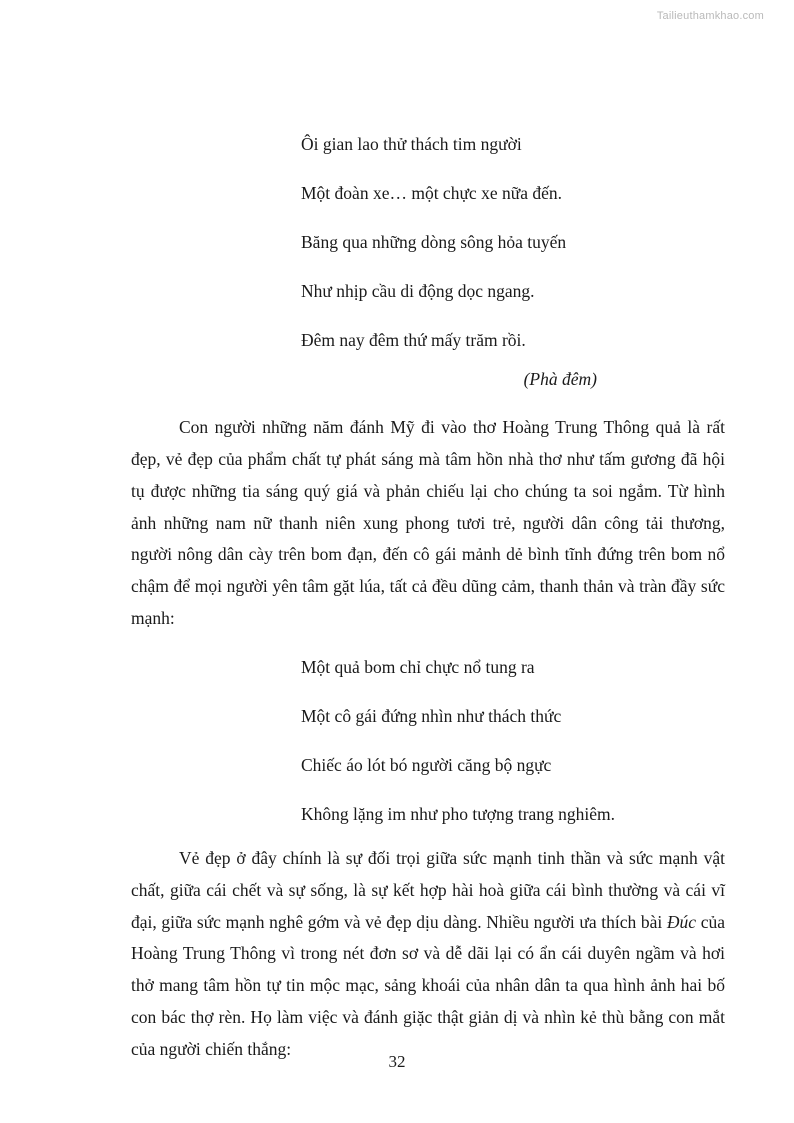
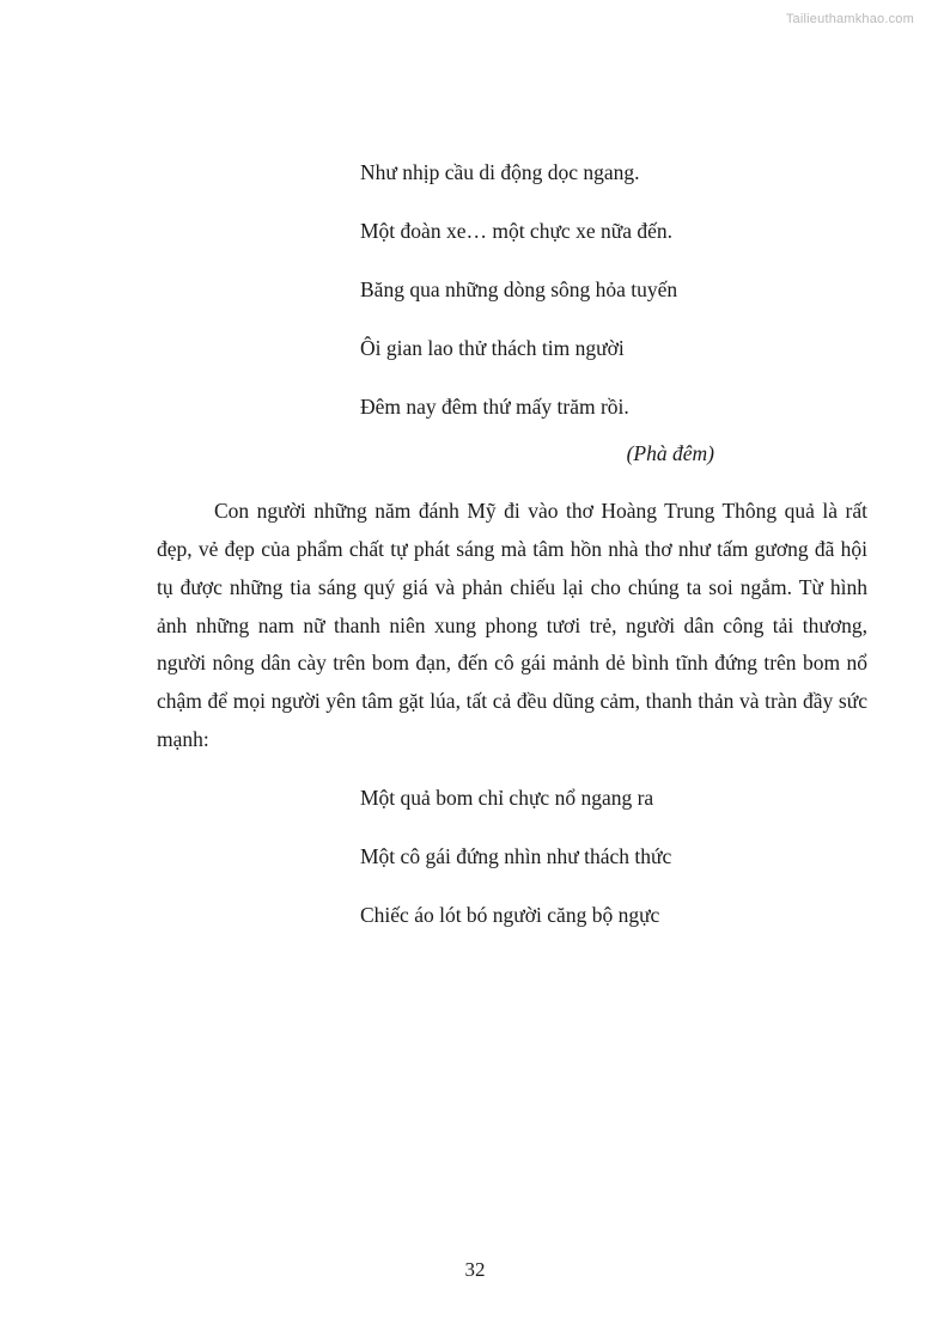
  Tailieuthamkhao.com
- Ôi gian lao thử thách tim người
+ Như nhịp cầu di động dọc ngang.
  Một đoàn xe… một chực xe nữa đến.
  Băng qua những dòng sông hỏa tuyến
- Như nhịp cầu di động dọc ngang.
+ Ôi gian lao thử thách tim người
  Đêm nay đêm thứ mấy trăm rồi.
  (Phà đêm)
  Con người những năm đánh Mỹ đi vào thơ Hoàng Trung Thông quả là rất đẹp, vẻ đẹp của phẩm chất tự phát sáng mà tâm hồn nhà thơ như tấm gương đã hội tụ được những tia sáng quý giá và phản chiếu lại cho chúng ta soi ngắm. Từ hình ảnh những nam nữ thanh niên xung phong tươi trẻ, người dân công tải thương, người nông dân cày trên bom đạn, đến cô gái mảnh dẻ bình tĩnh đứng trên bom nổ chậm để mọi người yên tâm gặt lúa, tất cả đều dũng cảm, thanh thản và tràn đầy sức mạnh:
- Một quả bom chỉ chực nổ tung ra
+ Một quả bom chỉ chực nổ ngang ra
  Một cô gái đứng nhìn như thách thức
  Chiếc áo lót bó người căng bộ ngực
- Không lặng im như pho tượng trang nghiêm.
- Vẻ đẹp ở đây chính là sự đối trọi giữa sức mạnh tinh thần và sức mạnh vật chất, giữa cái chết và sự sống, là sự kết hợp hài hoà giữa cái bình thường và cái vĩ đại, giữa sức mạnh nghê gớm và vẻ đẹp dịu dàng. Nhiều người ưa thích bài Đúc của Hoàng Trung Thông vì trong nét đơn sơ và dễ dãi lại có ẩn cái duyên ngầm và hơi thở mang tâm hồn tự tin mộc mạc, sảng khoái của nhân dân ta qua hình ảnh hai bố con bác thợ rèn. Họ làm việc và đánh giặc thật giản dị và nhìn kẻ thù bằng con mắt của người chiến thắng:
  32
